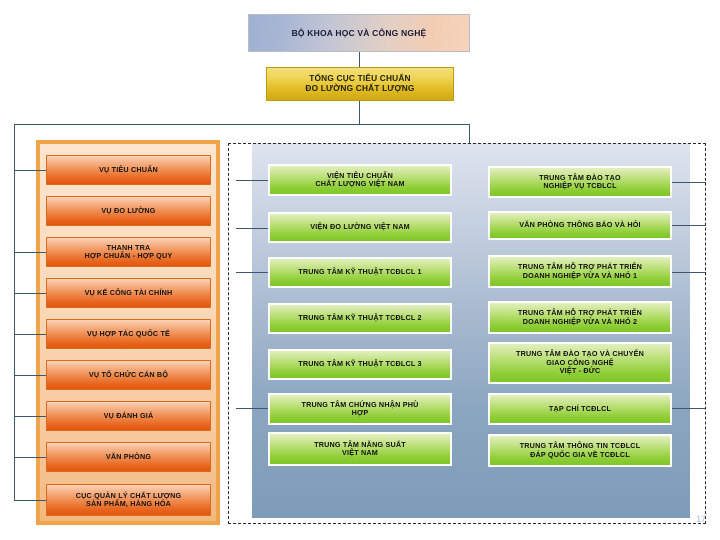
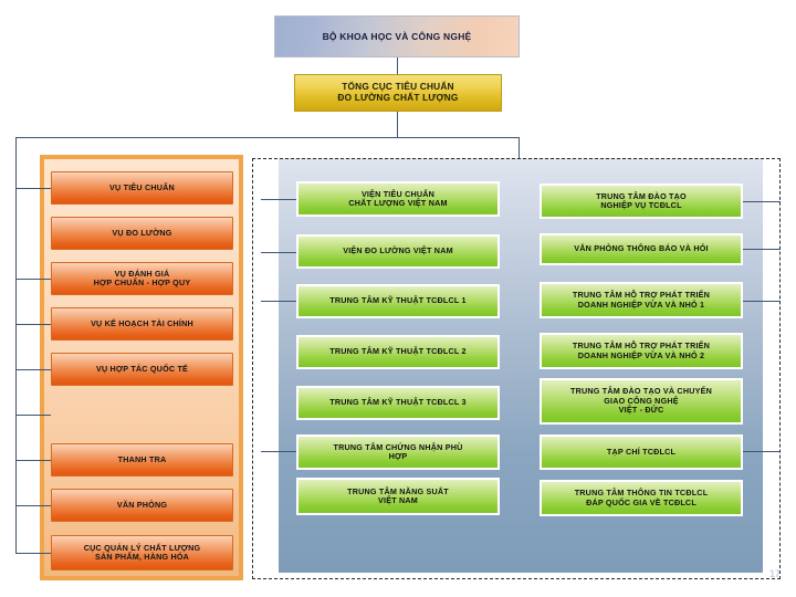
  BỘ KHOA HỌC VÀ CÔNG NGHỆ
  TỔNG CỤC TIÊU CHUẨN
  ĐO LƯỜNG CHẤT LƯỢNG
  VỤ TIÊU CHUẨN
  VỤ ĐO LƯỜNG
- THANH TRA
+ VỤ ĐÁNH GIÁ
  HỢP CHUẨN - HỢP QUY
- VỤ KẾ CÔNG TÀI CHÍNH
+ VỤ KẾ HOẠCH TÀI CHÍNH
  VỤ HỢP TÁC QUỐC TẾ
- VỤ TỔ CHỨC CÁN BỘ
- VỤ ĐÁNH GIÁ
+ THANH TRA
  VĂN PHÒNG
  CỤC QUẢN LÝ CHẤT LƯỢNG
  SẢN PHẨM, HÀNG HÓA
  VIỆN TIÊU CHUẨN
  CHẤT LƯỢNG VIỆT NAM
  VIỆN ĐO LƯỜNG VIỆT NAM
  TRUNG TÂM KỸ THUẬT TCĐLCL 1
  TRUNG TÂM KỸ THUẬT TCĐLCL 2
  TRUNG TÂM KỸ THUẬT TCĐLCL 3
  TRUNG TÂM CHỨNG NHẬN PHÙ
  HỢP
  TRUNG TÂM NĂNG SUẤT
  VIỆT NAM
  TRUNG TÂM ĐÀO TẠO
  NGHIỆP VỤ TCĐLCL
  VĂN PHÒNG THÔNG BÁO VÀ HỎI
  TRUNG TÂM HỖ TRỢ PHÁT TRIỂN
  DOANH NGHIỆP VỪA VÀ NHỎ 1
  TRUNG TÂM HỖ TRỢ PHÁT TRIỂN
  DOANH NGHIỆP VỪA VÀ NHỎ 2
  TRUNG TÂM ĐÀO TẠO VÀ CHUYỂN
  GIAO CÔNG NGHỆ
  VIỆT - ĐỨC
  TẠP CHÍ TCĐLCL
  TRUNG TÂM THÔNG TIN TCĐLCL
  ĐÁP QUỐC GIA VỀ TCĐLCL
  17
